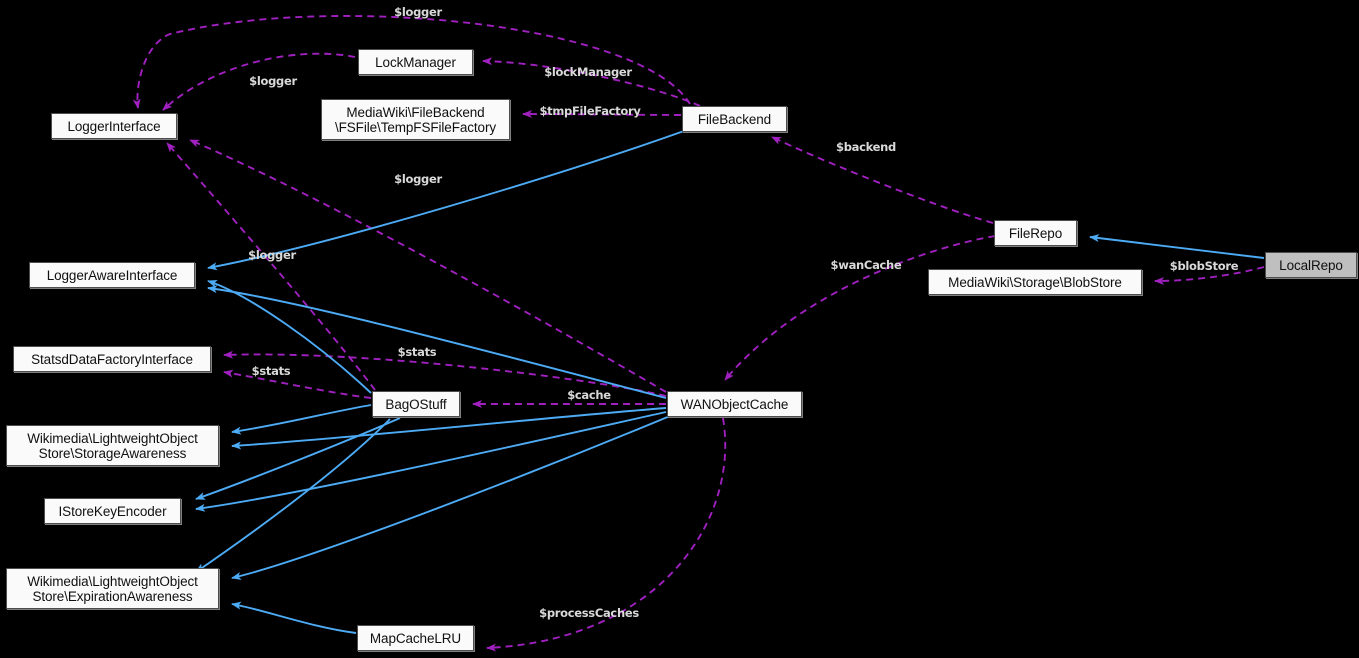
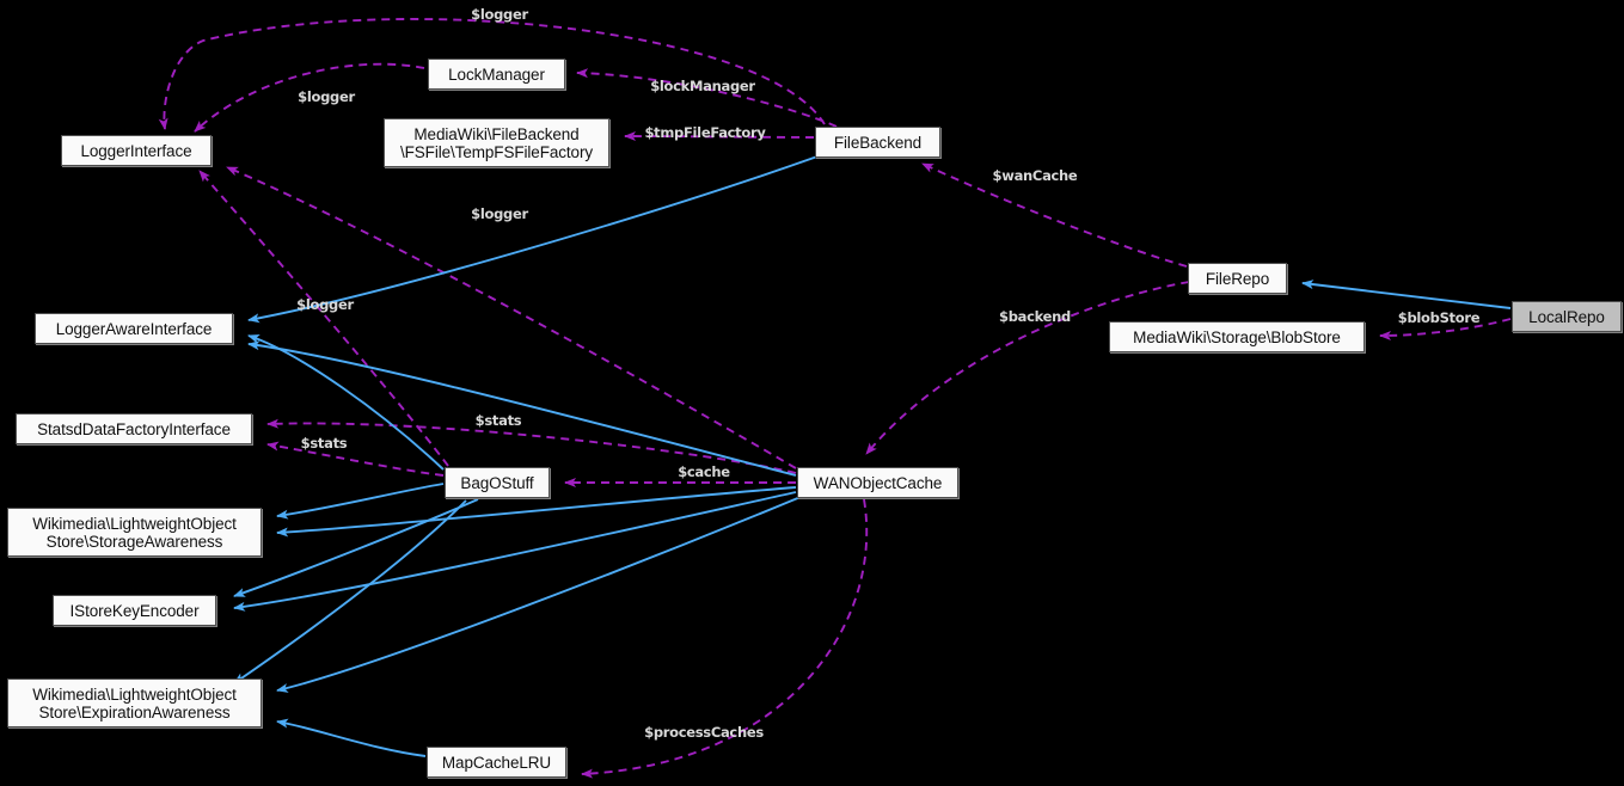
  LoggerInterface
  LockManager
  MediaWiki\FileBackend
  \FSFile\TempFSFileFactory
  FileBackend
  FileRepo
  LocalRepo
  MediaWiki\Storage\BlobStore
  LoggerAwareInterface
  StatsdDataFactoryInterface
  BagOStuff
  WANObjectCache
  Wikimedia\LightweightObject
  Store\StorageAwareness
  IStoreKeyEncoder
  Wikimedia\LightweightObject
  Store\ExpirationAwareness
  MapCacheLRU
  $logger
  $logger
  $lockManager
  $tmpFileFactory
  $logger
- $backend
+ $wanCache
  $blobStore
- $wanCache
+ $backend
  $logger
  $stats
  $stats
  $cache
  $processCaches
